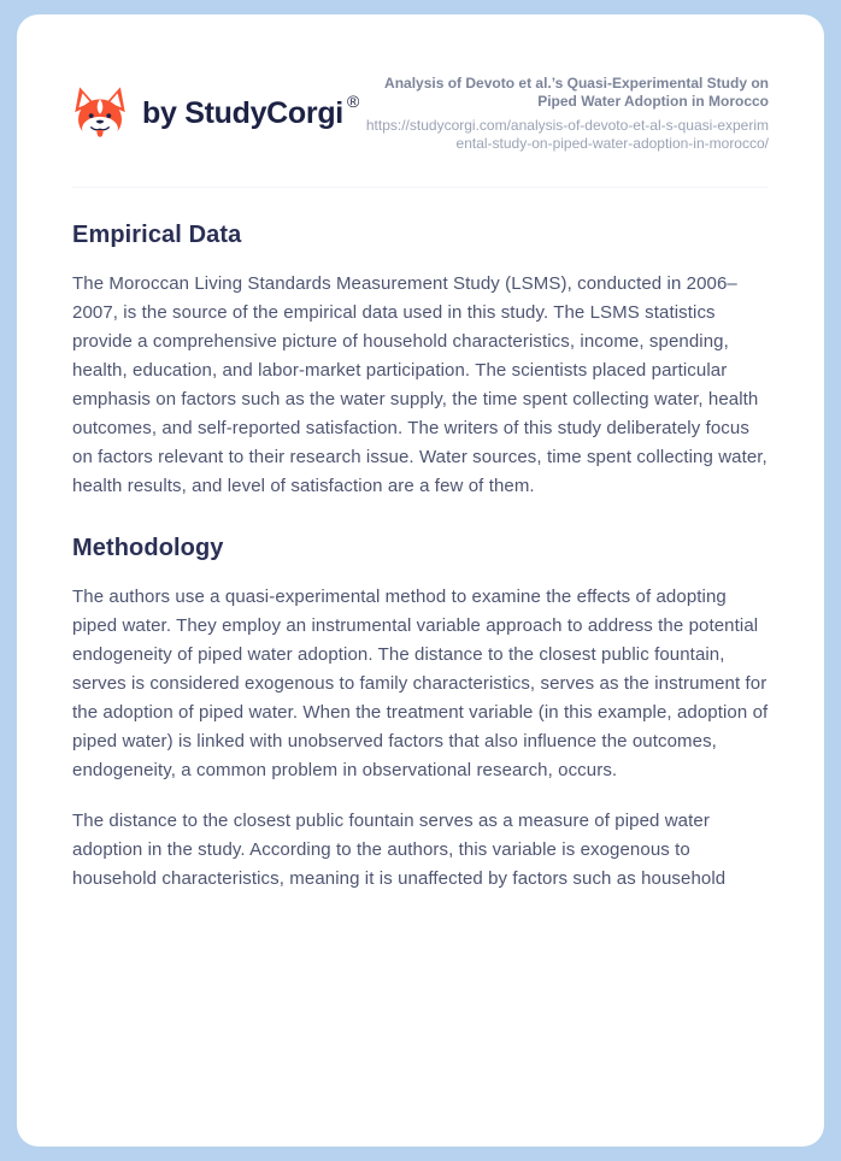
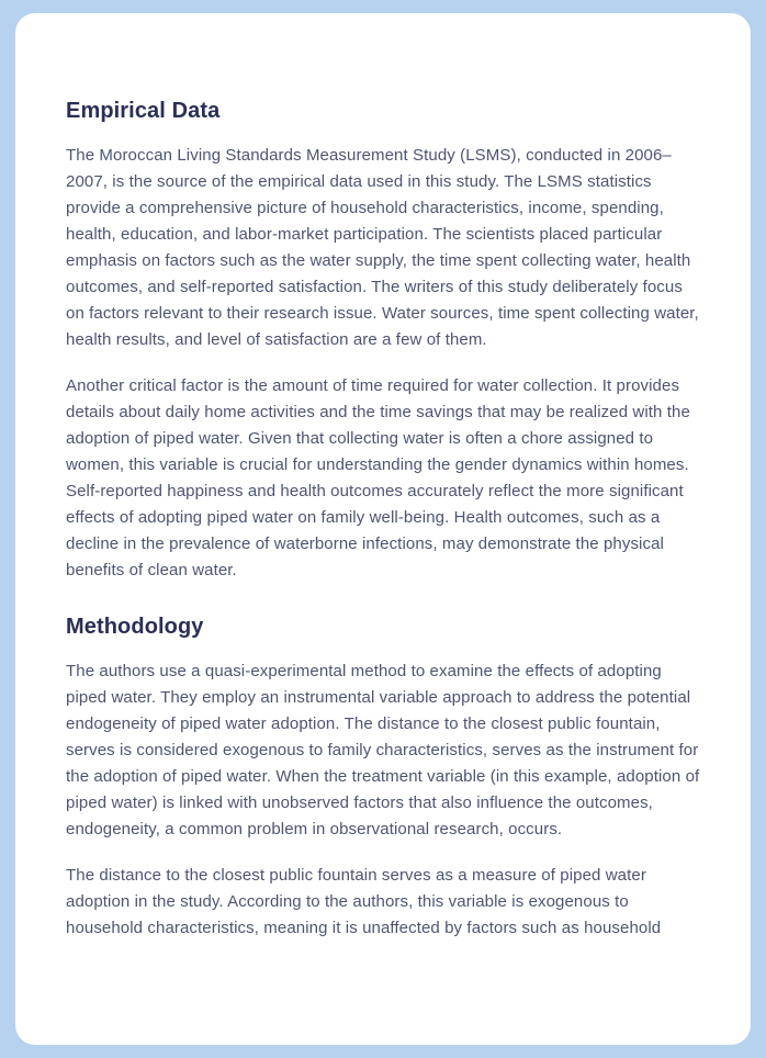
- by StudyCorgi ®
- Analysis of Devoto et al.’s Quasi-Experimental Study on Piped Water Adoption in Morocco
- https://studycorgi.com/analysis-of-devoto-et-al-s-quasi-experimental-study-on-piped-water-adoption-in-morocco/
  Empirical Data
  The Moroccan Living Standards Measurement Study (LSMS), conducted in 2006–2007, is the source of the empirical data used in this study. The LSMS statistics provide a comprehensive picture of household characteristics, income, spending, health, education, and labor-market participation. The scientists placed particular emphasis on factors such as the water supply, the time spent collecting water, health outcomes, and self-reported satisfaction. The writers of this study deliberately focus on factors relevant to their research issue. Water sources, time spent collecting water, health results, and level of satisfaction are a few of them.
+ Another critical factor is the amount of time required for water collection. It provides details about daily home activities and the time savings that may be realized with the adoption of piped water. Given that collecting water is often a chore assigned to women, this variable is crucial for understanding the gender dynamics within homes. Self-reported happiness and health outcomes accurately reflect the more significant effects of adopting piped water on family well-being. Health outcomes, such as a decline in the prevalence of waterborne infections, may demonstrate the physical benefits of clean water.
  Methodology
  The authors use a quasi-experimental method to examine the effects of adopting piped water. They employ an instrumental variable approach to address the potential endogeneity of piped water adoption. The distance to the closest public fountain, serves is considered exogenous to family characteristics, serves as the instrument for the adoption of piped water. When the treatment variable (in this example, adoption of piped water) is linked with unobserved factors that also influence the outcomes, endogeneity, a common problem in observational research, occurs.
  The distance to the closest public fountain serves as a measure of piped water adoption in the study. According to the authors, this variable is exogenous to household characteristics, meaning it is unaffected by factors such as household
